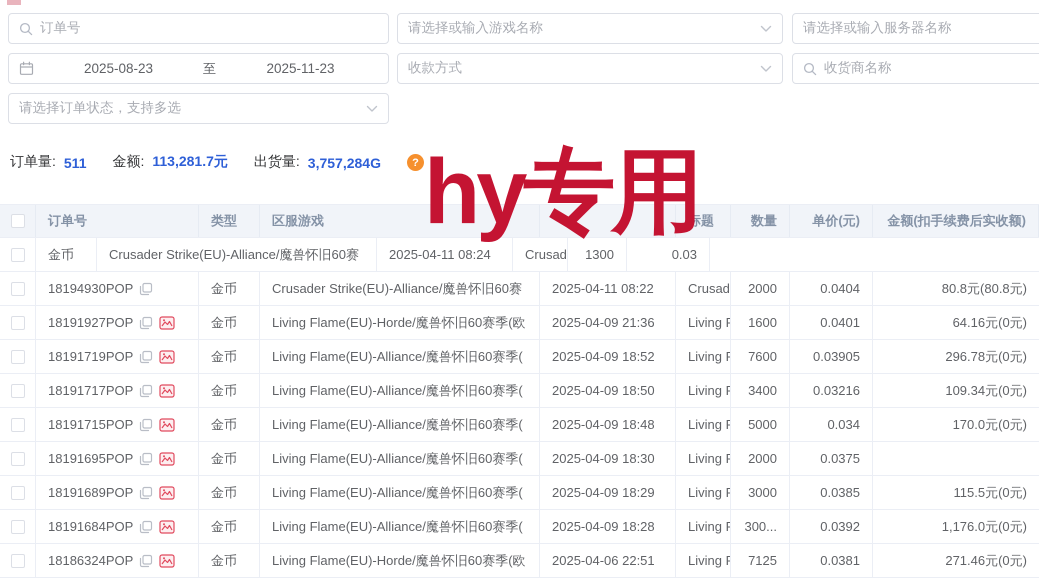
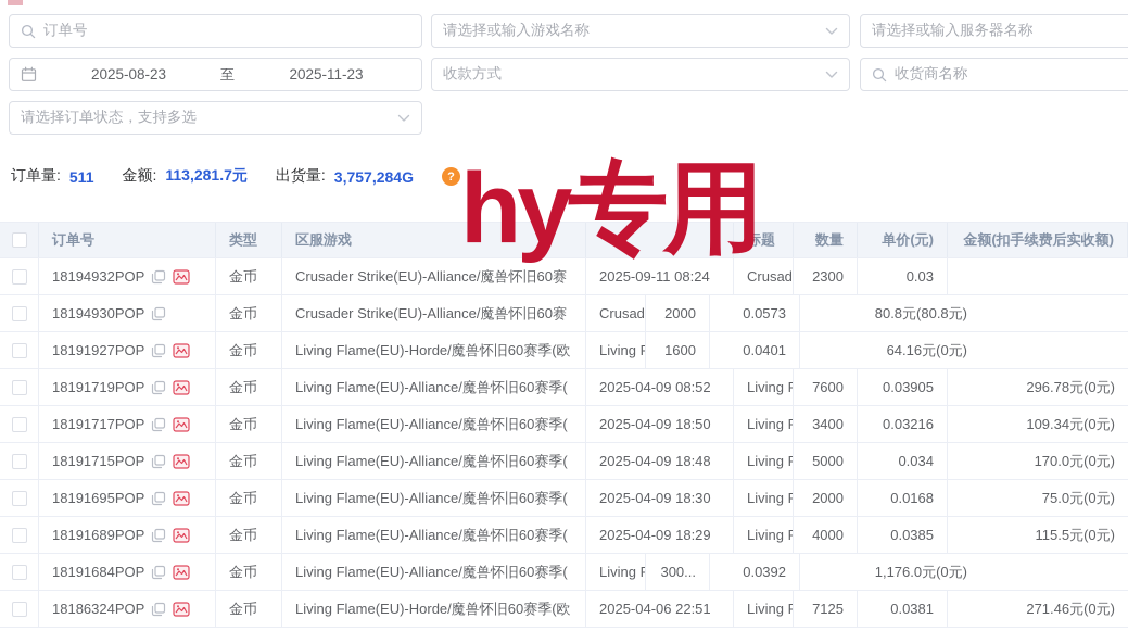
  订单号
  请选择或输入游戏名称
  请选择或输入服务器名称
  2025-08-23
  至
  2025-11-23
  收款方式
  收货商名称
  请选择订单状态，支持多选
  订单量:
  511
  金额:
  113,281.7元
  出货量:
  3,757,284G
  ?
  订单号
  类型
  区服游戏
  标题
  数量
  单价(元)
  金额(扣手续费后实收额)
+ 18194932POP
  金币
  Crusader Strike(EU)-Alliance/魔兽怀旧60赛
- 2025-04-11 08:24
+ 2025-09-11 08:24
  Crusad
- 1300
+ 2300
  0.03
  18194930POP
  金币
  Crusader Strike(EU)-Alliance/魔兽怀旧60赛
- 2025-04-11 08:22
  Crusad
  2000
- 0.0404
+ 0.0573
  80.8元(80.8元)
  18191927POP
  金币
  Living Flame(EU)-Horde/魔兽怀旧60赛季(欧
- 2025-04-09 21:36
  Living F
  1600
  0.0401
  64.16元(0元)
  18191719POP
  金币
  Living Flame(EU)-Alliance/魔兽怀旧60赛季(
- 2025-04-09 18:52
+ 2025-04-09 08:52
  Living F
  7600
  0.03905
  296.78元(0元)
  18191717POP
  金币
  Living Flame(EU)-Alliance/魔兽怀旧60赛季(
  2025-04-09 18:50
  Living F
  3400
  0.03216
  109.34元(0元)
  18191715POP
  金币
  Living Flame(EU)-Alliance/魔兽怀旧60赛季(
  2025-04-09 18:48
  Living F
  5000
  0.034
  170.0元(0元)
  18191695POP
  金币
  Living Flame(EU)-Alliance/魔兽怀旧60赛季(
  2025-04-09 18:30
  Living F
  2000
- 0.0375
+ 0.0168
+ 75.0元(0元)
  18191689POP
  金币
  Living Flame(EU)-Alliance/魔兽怀旧60赛季(
  2025-04-09 18:29
  Living F
- 3000
+ 4000
  0.0385
  115.5元(0元)
  18191684POP
  金币
  Living Flame(EU)-Alliance/魔兽怀旧60赛季(
- 2025-04-09 18:28
  Living F
  300...
  0.0392
  1,176.0元(0元)
  18186324POP
  金币
  Living Flame(EU)-Horde/魔兽怀旧60赛季(欧
  2025-04-06 22:51
  Living F
  7125
  0.0381
  271.46元(0元)
  hy专用
